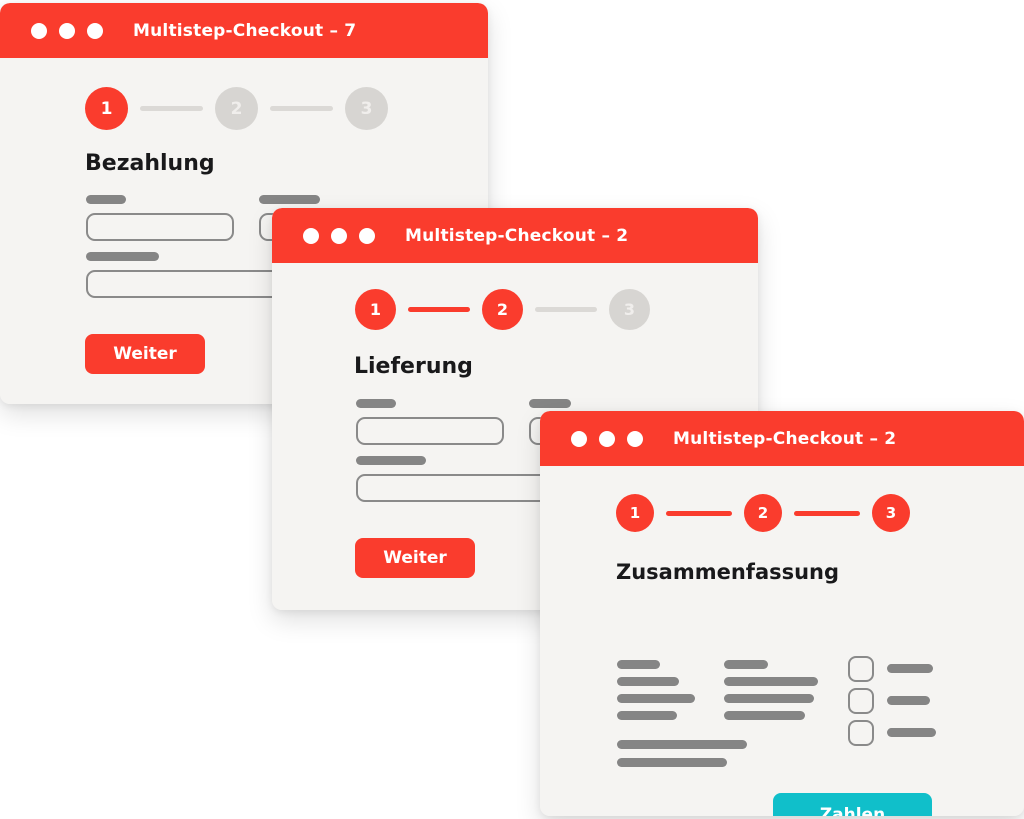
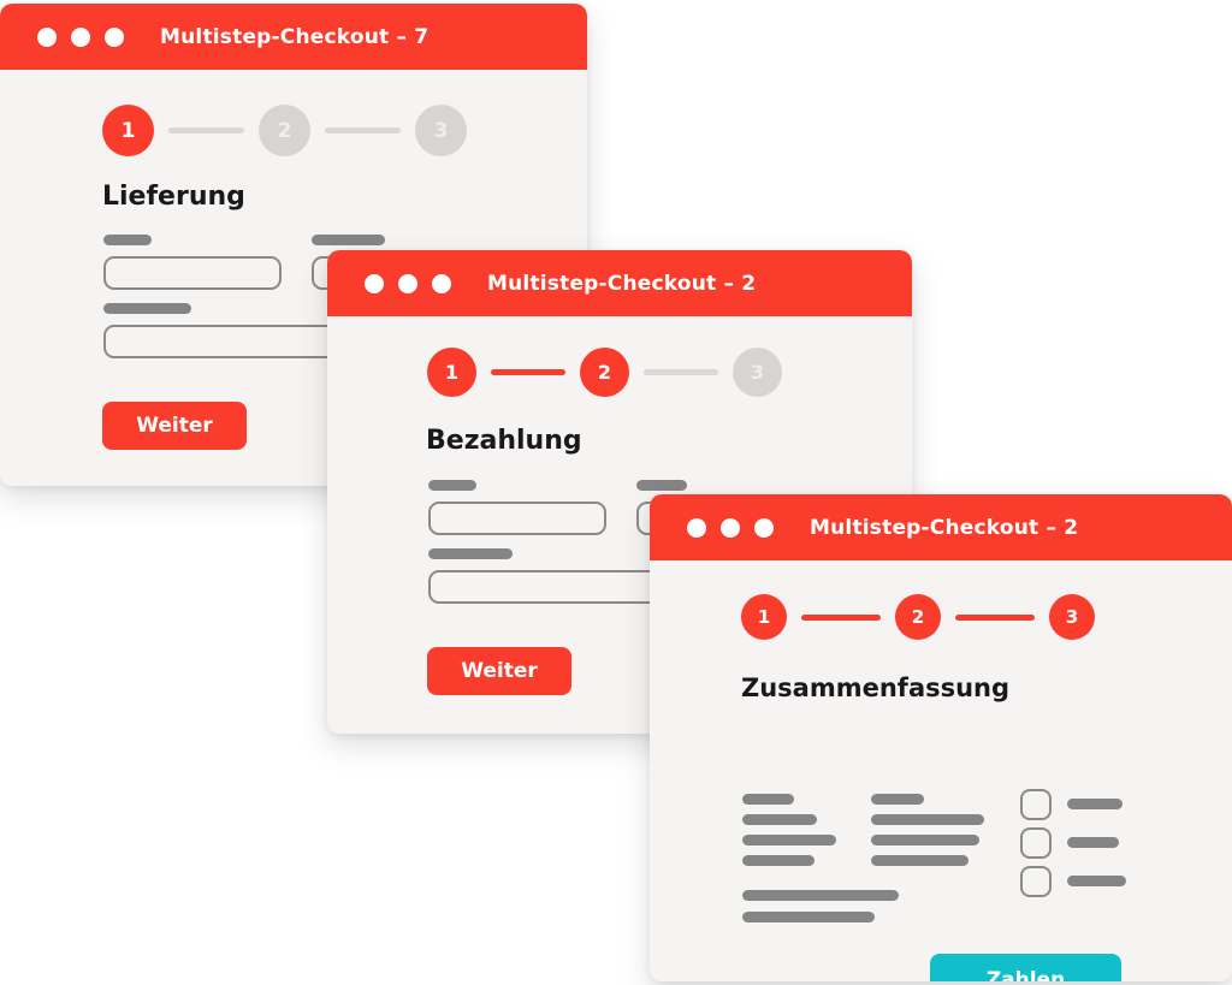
  Multistep-Checkout – 7
  1
  2
  3
- Bezahlung
+ Lieferung
  Weiter
  Multistep-Checkout – 2
  1
  2
  3
- Lieferung
+ Bezahlung
  Weiter
  Multistep-Checkout – 2
  1
  2
  3
  Zusammenfassung
  Zahlen
